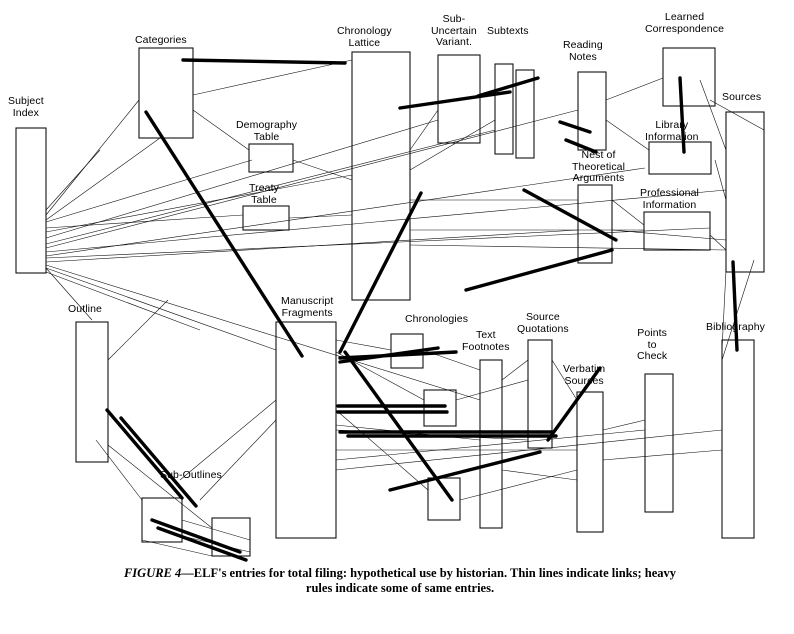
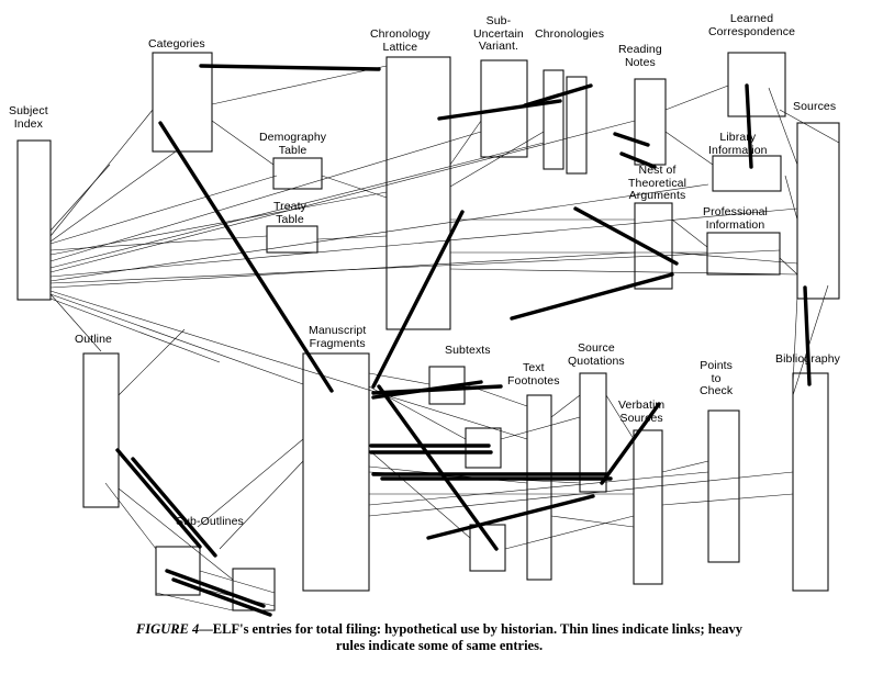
  Subject
  Index
  Categories
  Demography
  Table
  Treaty
  Table
  Chronology
  Lattice
  Sub-
  Uncertain
  Variant.
- Subtexts
+ Chronologies
  Reading
  Notes
  Learned
  Correspondence
  Library
  Information
  Nest of
  Theoretical
  Arguments
  Professional
  Information
  Sources
  Bibliography
  Outline
  Sub-Outlines
  Manuscript
  Fragments
- Chronologies
+ Subtexts
  Text
  Footnotes
  Source
  Quotations
  Verbatim
  Sources
  Points
  to
  Check
  FIGURE 4—ELF's entries for total filing: hypothetical use by historian. Thin lines indicate links; heavy rules indicate some of same entries.
